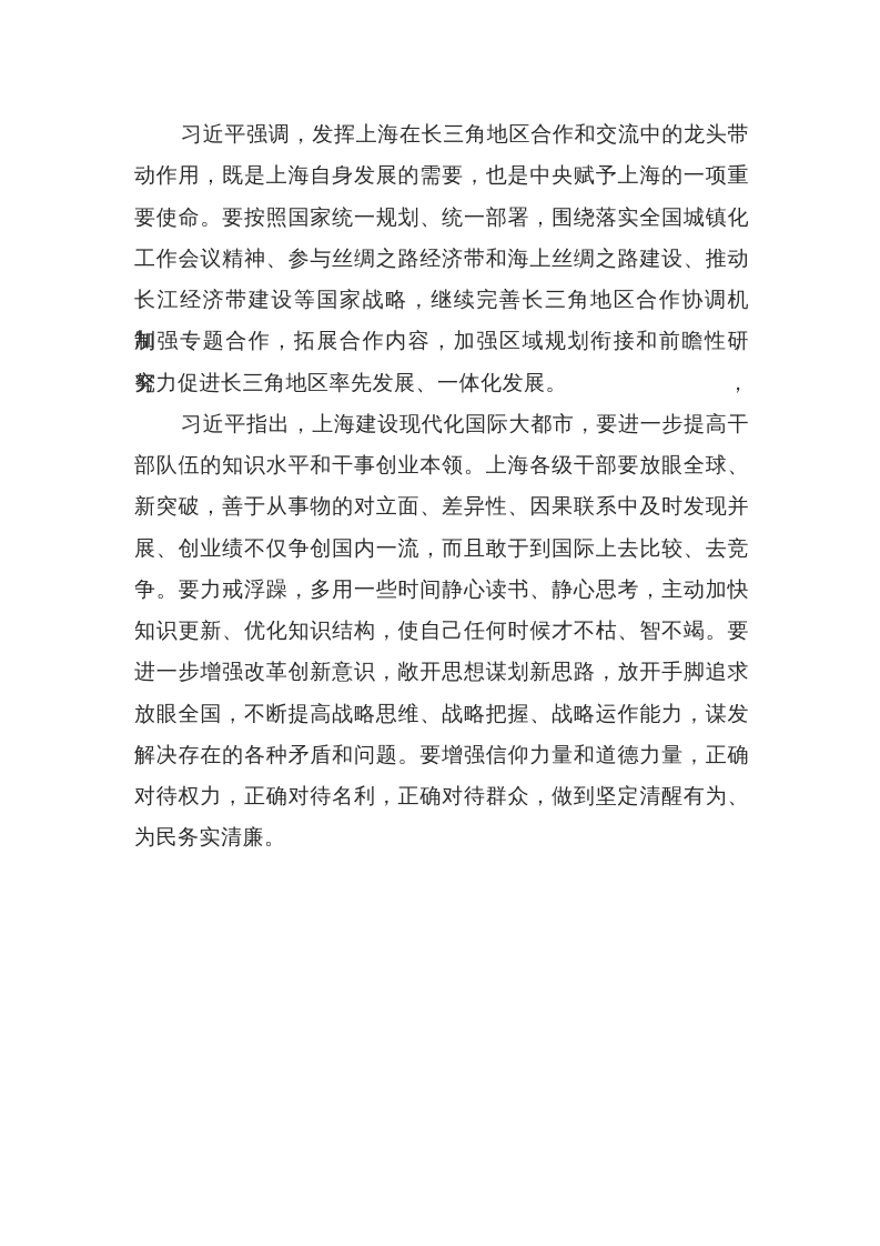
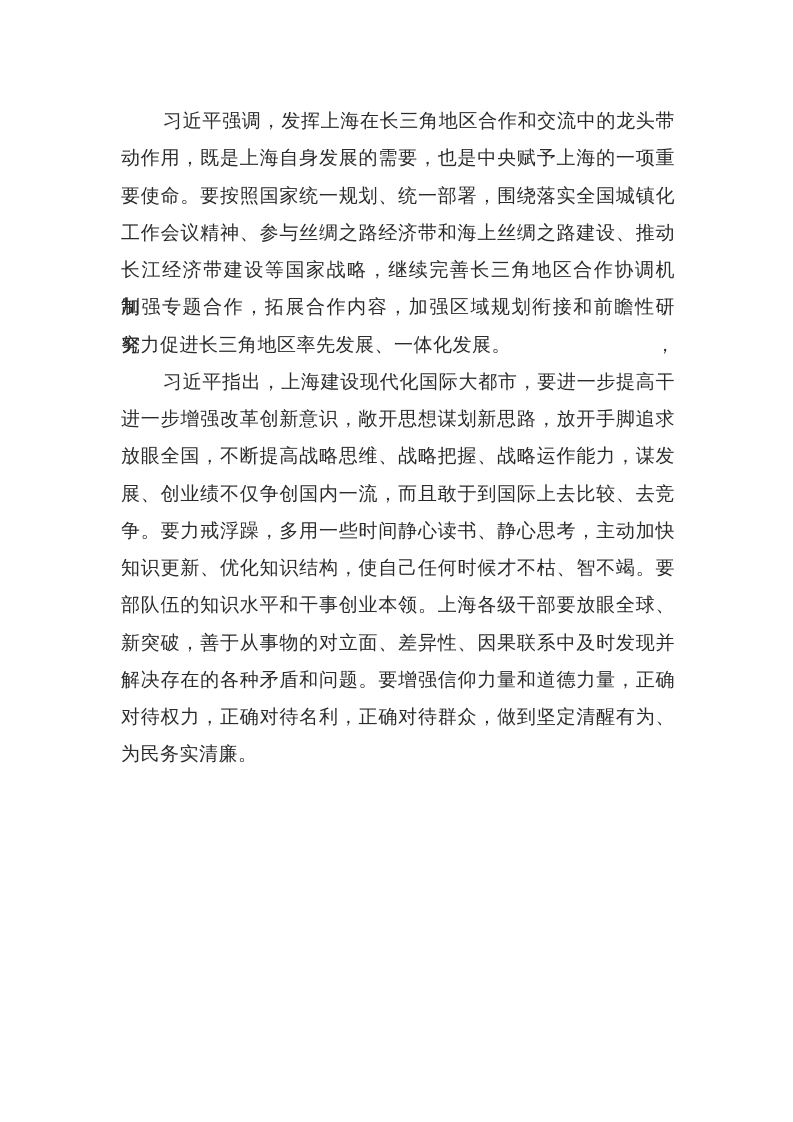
  习近平强调，发挥上海在长三角地区合作和交流中的龙头带
  动作用，既是上海自身发展的需要，也是中央赋予上海的一项重
  要使命。要按照国家统一规划、统一部署，围绕落实全国城镇化
  工作会议精神、参与丝绸之路经济带和海上丝绸之路建设、推动
  长江经济带建设等国家战略，继续完善长三角地区合作协调机制，
  加强专题合作，拓展合作内容，加强区域规划衔接和前瞻性研究，
  努力促进长三角地区率先发展、一体化发展。
  习近平指出，上海建设现代化国际大都市，要进一步提高干
- 部队伍的知识水平和干事创业本领。上海各级干部要放眼全球、
+ 进一步增强改革创新意识，敞开思想谋划新思路，放开手脚追求
- 新突破，善于从事物的对立面、差异性、因果联系中及时发现并
+ 放眼全国，不断提高战略思维、战略把握、战略运作能力，谋发
  展、创业绩不仅争创国内一流，而且敢于到国际上去比较、去竞
  争。要力戒浮躁，多用一些时间静心读书、静心思考，主动加快
  知识更新、优化知识结构，使自己任何时候才不枯、智不竭。要
- 进一步增强改革创新意识，敞开思想谋划新思路，放开手脚追求
+ 部队伍的知识水平和干事创业本领。上海各级干部要放眼全球、
- 放眼全国，不断提高战略思维、战略把握、战略运作能力，谋发
+ 新突破，善于从事物的对立面、差异性、因果联系中及时发现并
  解决存在的各种矛盾和问题。要增强信仰力量和道德力量，正确
  对待权力，正确对待名利，正确对待群众，做到坚定清醒有为、
  为民务实清廉。
